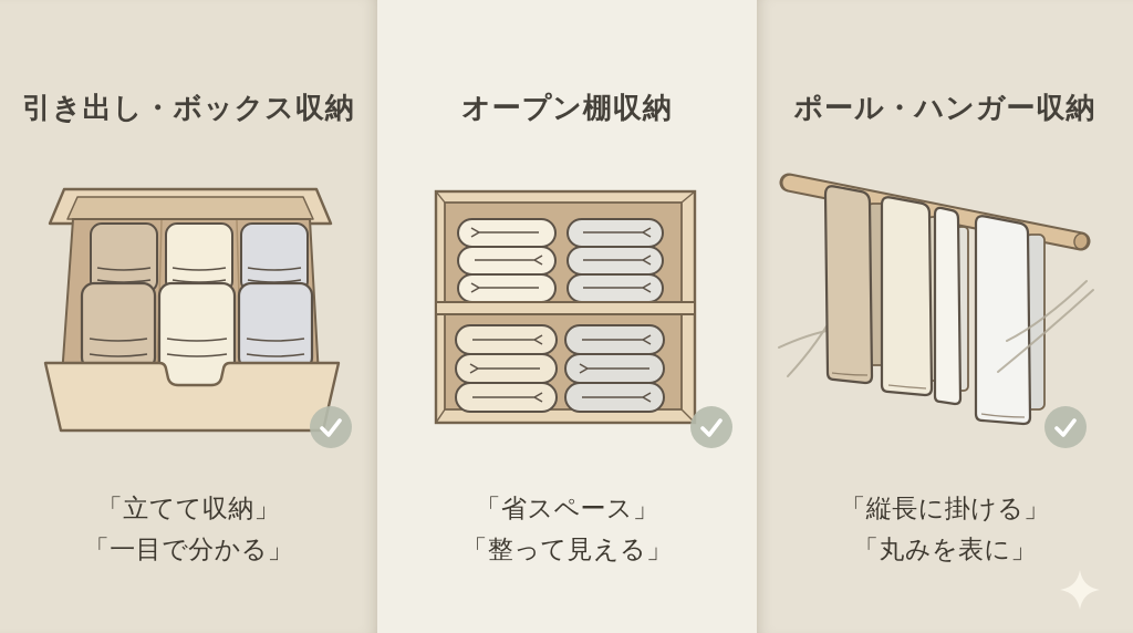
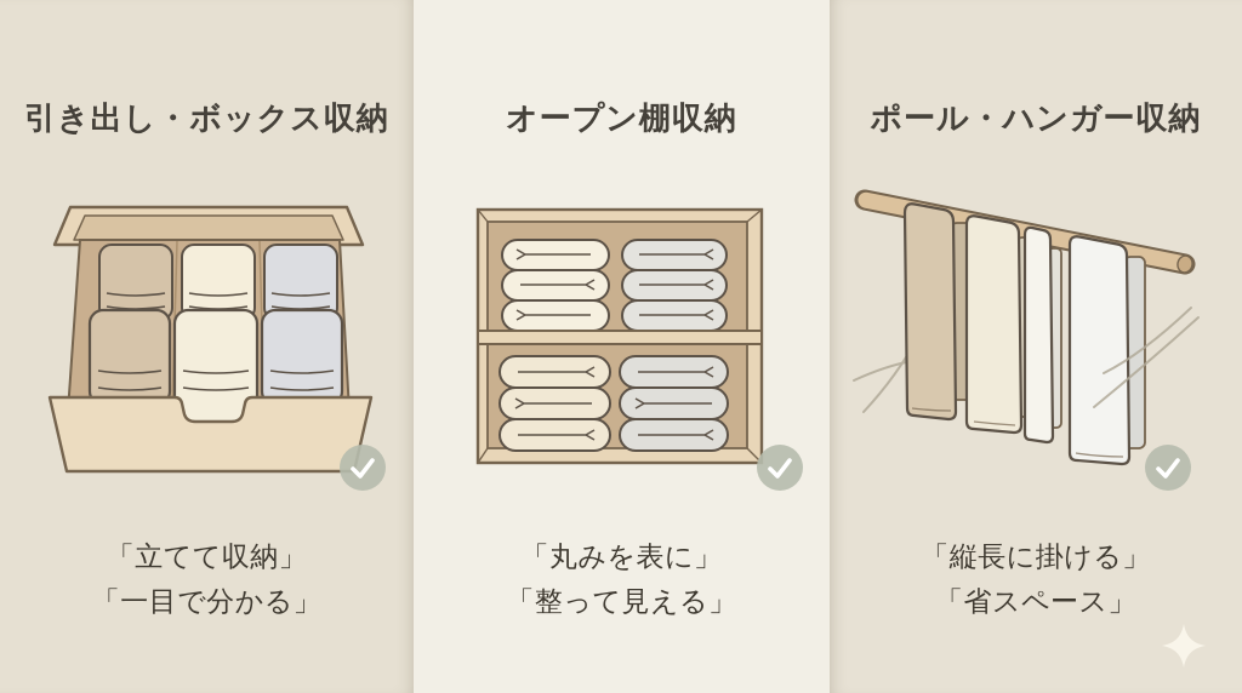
  引き出し・ボックス収納
  「立てて収納」
  「一目で分かる」
  オープン棚収納
- 「省スペース」
+ 「丸みを表に」
  「整って見える」
  ポール・ハンガー収納
  「縦長に掛ける」
- 「丸みを表に」
+ 「省スペース」
